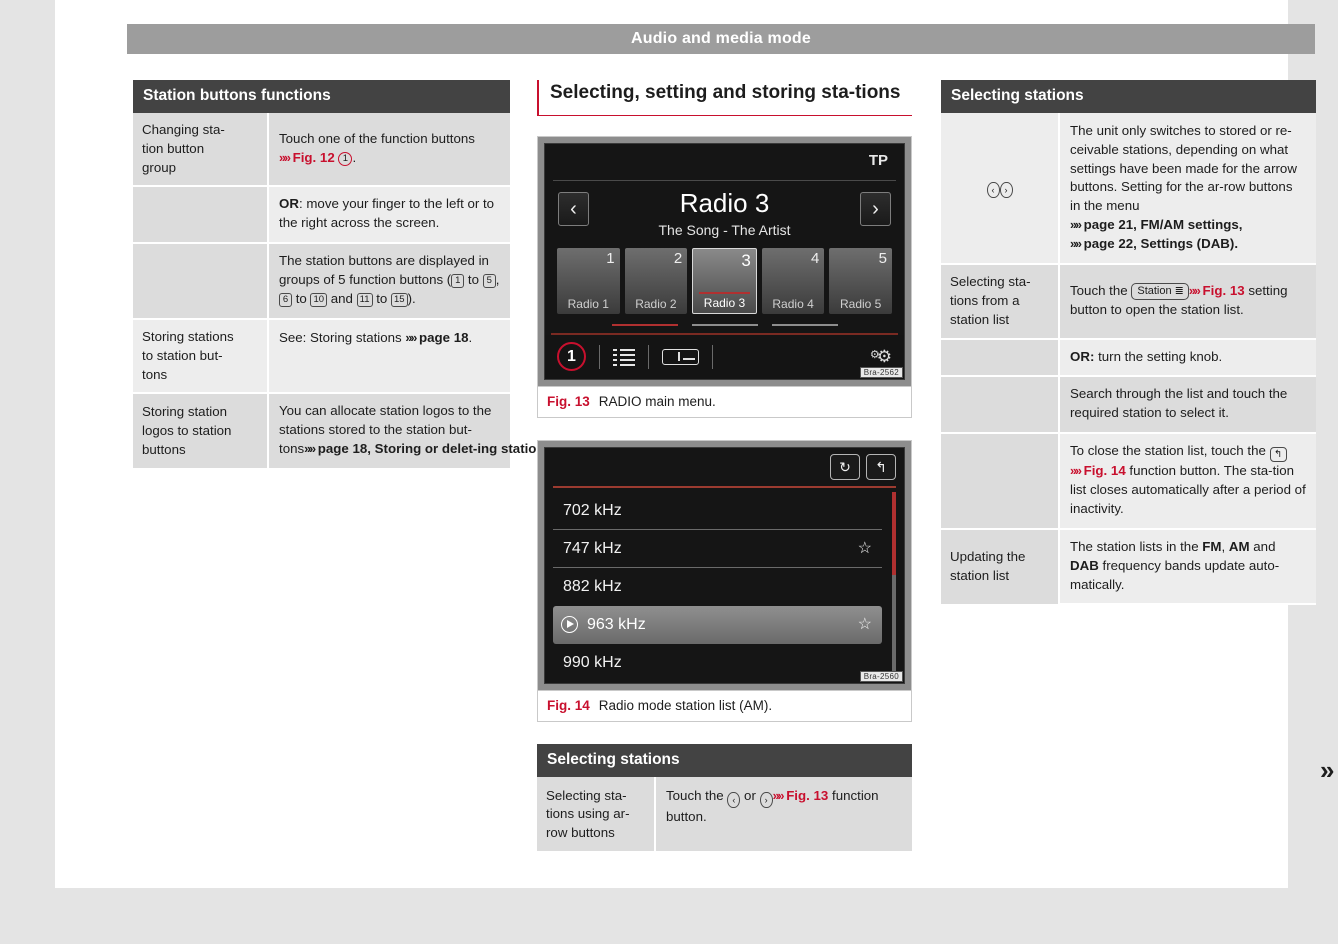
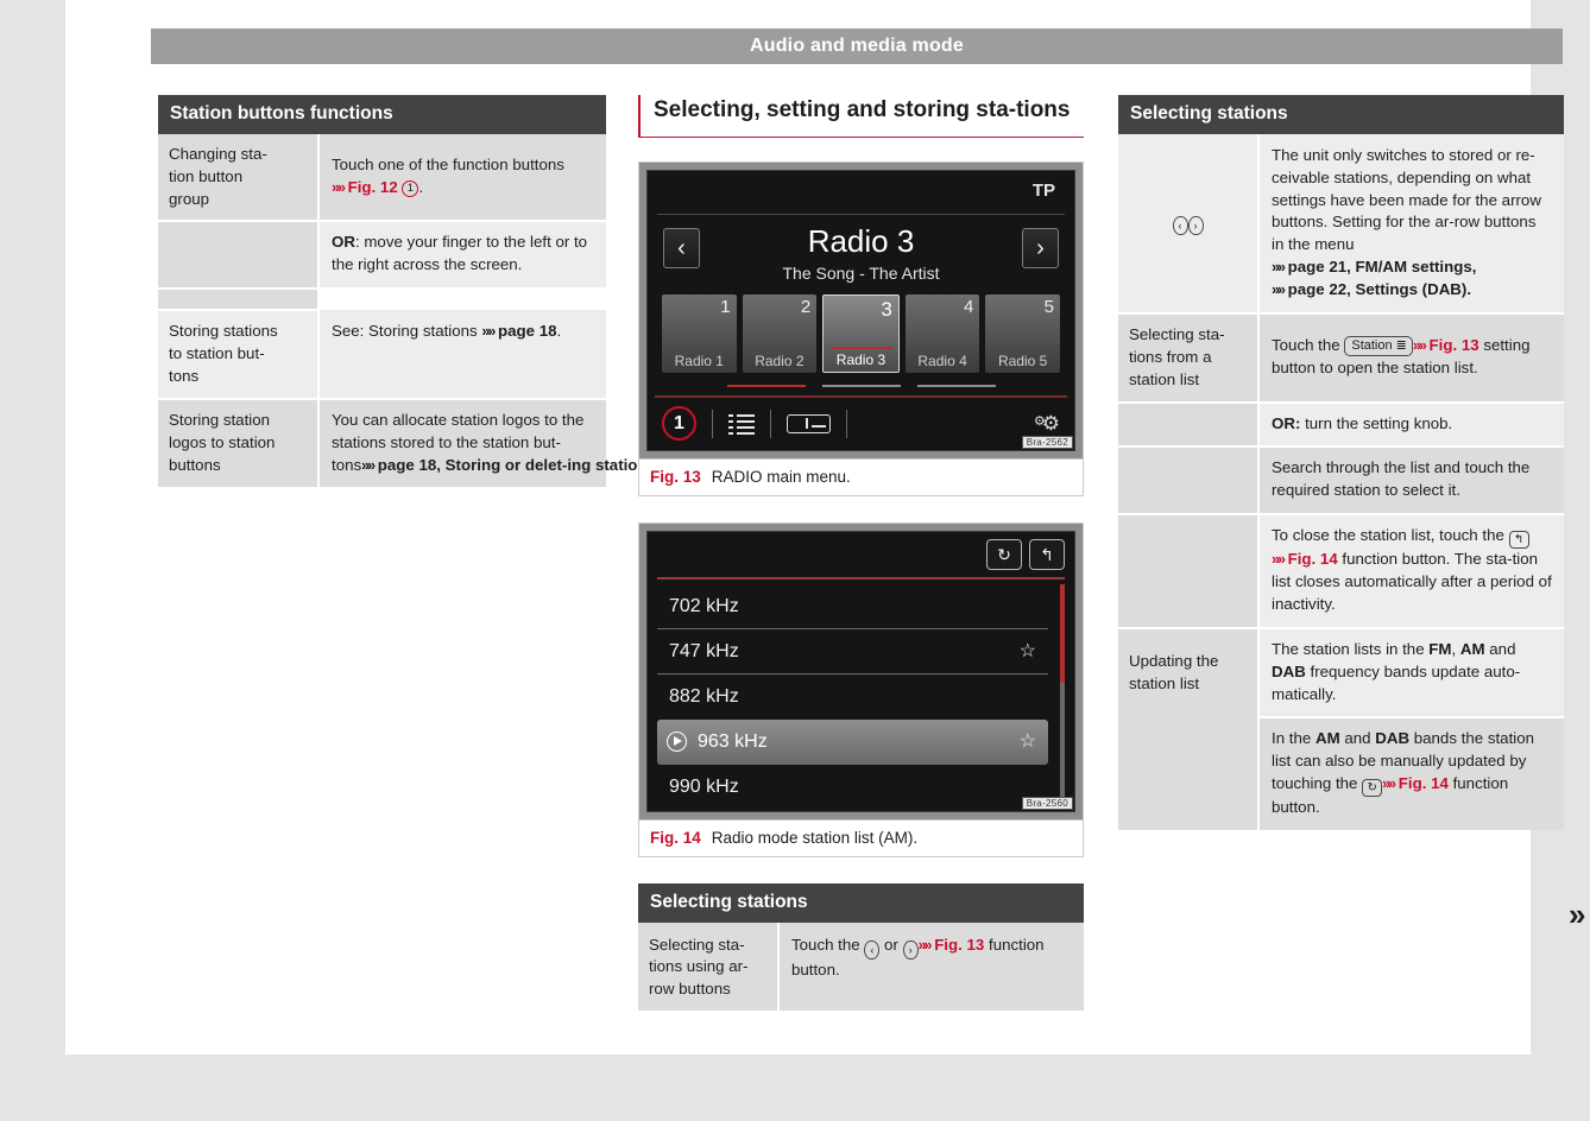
  Audio and media mode
  Station buttons functions
  Changing sta-tion buttongroup	Touch one of the function buttons »» Fig. 12 1 .
  	OR: move your finger to the left or to the right across the screen.
- 	The station buttons are displayed in groups of 5 function buttons ( 1 to 5 , 6 to 10 and 11 to 15 ).
  Storing stationsto station but-tons	See: Storing stations »» page 18.
  Storing stationlogos to stationbuttons	You can allocate station logos to the stations stored to the station but-tons»» page 18, Storing or delet-ing statio
  Selecting, setting and storing sta-tions
  TP
  ‹
  ›
  Radio 3
  The Song - The Artist
  1
  Radio 1
  2
  Radio 2
  3
  Radio 3
  4
  Radio 4
  5
  Radio 5
  1
  ⚙⚙
  Bra-2562
  Fig. 13 RADIO main menu.
  ↻
  ↰
  702 kHz
  747 kHz
  ☆
  882 kHz
  963 kHz
  ☆
  990 kHz
  Bra-2560
  Fig. 14 Radio mode station list (AM).
  Selecting stations
  Selecting sta-tions using ar-row buttons	Touch the ‹ or › »» Fig. 13 function button.
  Selecting stations
  ‹ ›	The unit only switches to stored or re-ceivable stations, depending on what settings have been made for the arrow buttons. Setting for the ar-row buttons in the menu »» page 21, FM/AM settings, »» page 22, Settings (DAB).
  Selecting sta-tions from astation list	Touch the Station ≣ »» Fig. 13 setting button to open the station list.
  	OR: turn the setting knob.
  	Search through the list and touch the required station to select it.
  	To close the station list, touch the ↰»» Fig. 14 function button. The sta-tion list closes automatically after a period of inactivity.
  Updating thestation list	The station lists in the FM, AM and DAB frequency bands update auto-matically.
+ 	In the AM and DAB bands the station list can also be manually updated by touching the ↻ »» Fig. 14 function button.
  »
